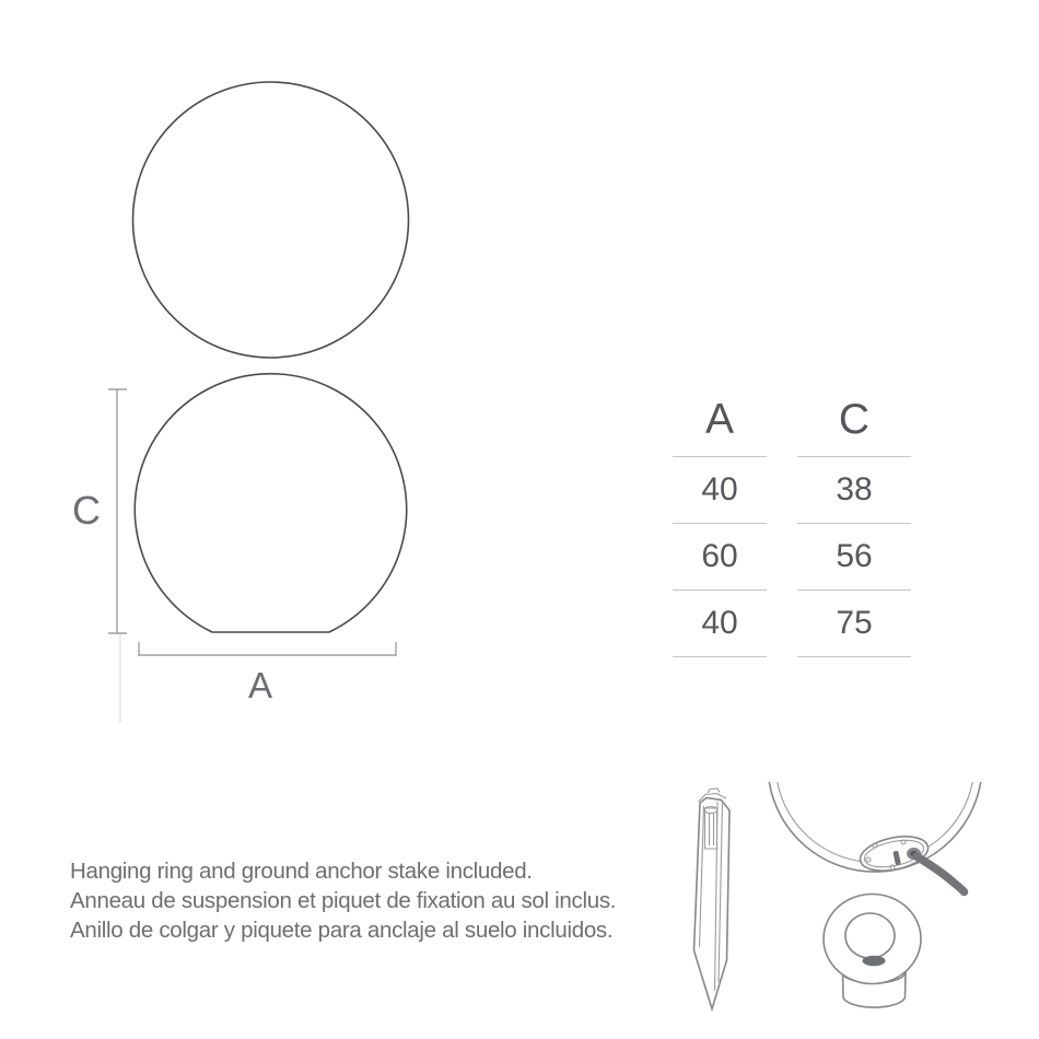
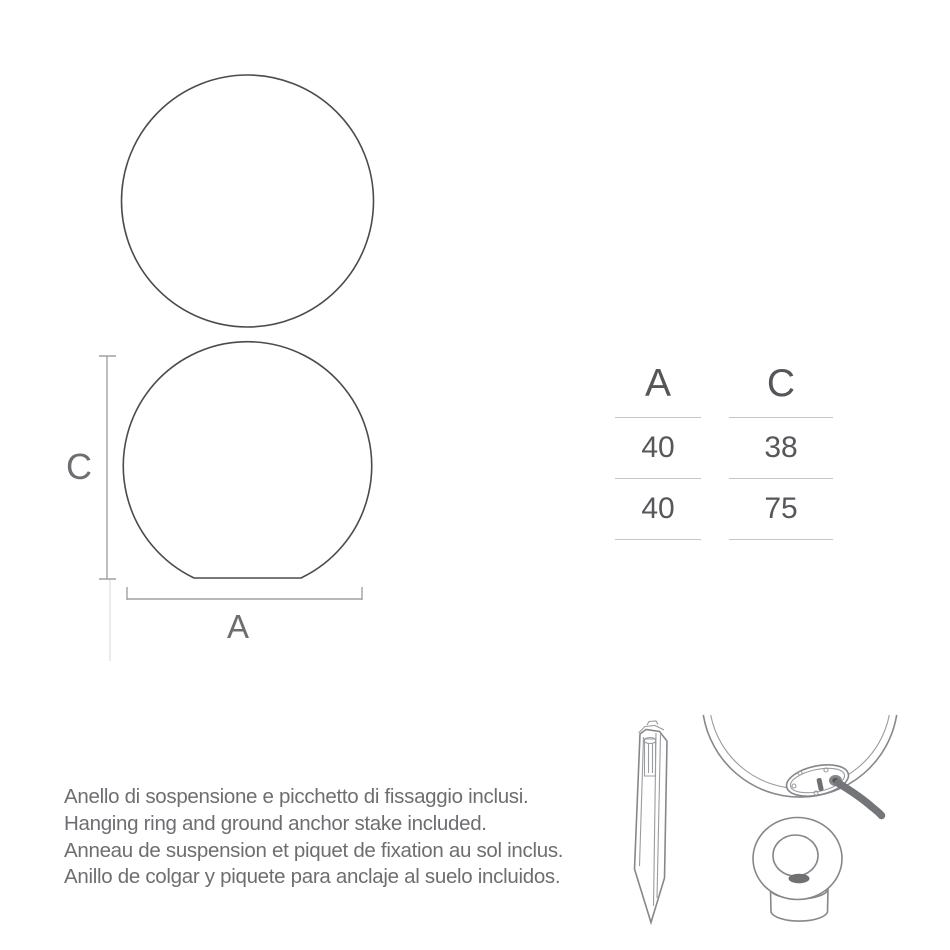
  C
  A
  A	C
  40	38
- 60	56
  40	75
+ Anello di sospensione e picchetto di fissaggio inclusi.
  Hanging ring and ground anchor stake included.
  Anneau de suspension et piquet de fixation au sol inclus.
  Anillo de colgar y piquete para anclaje al suelo incluidos.
